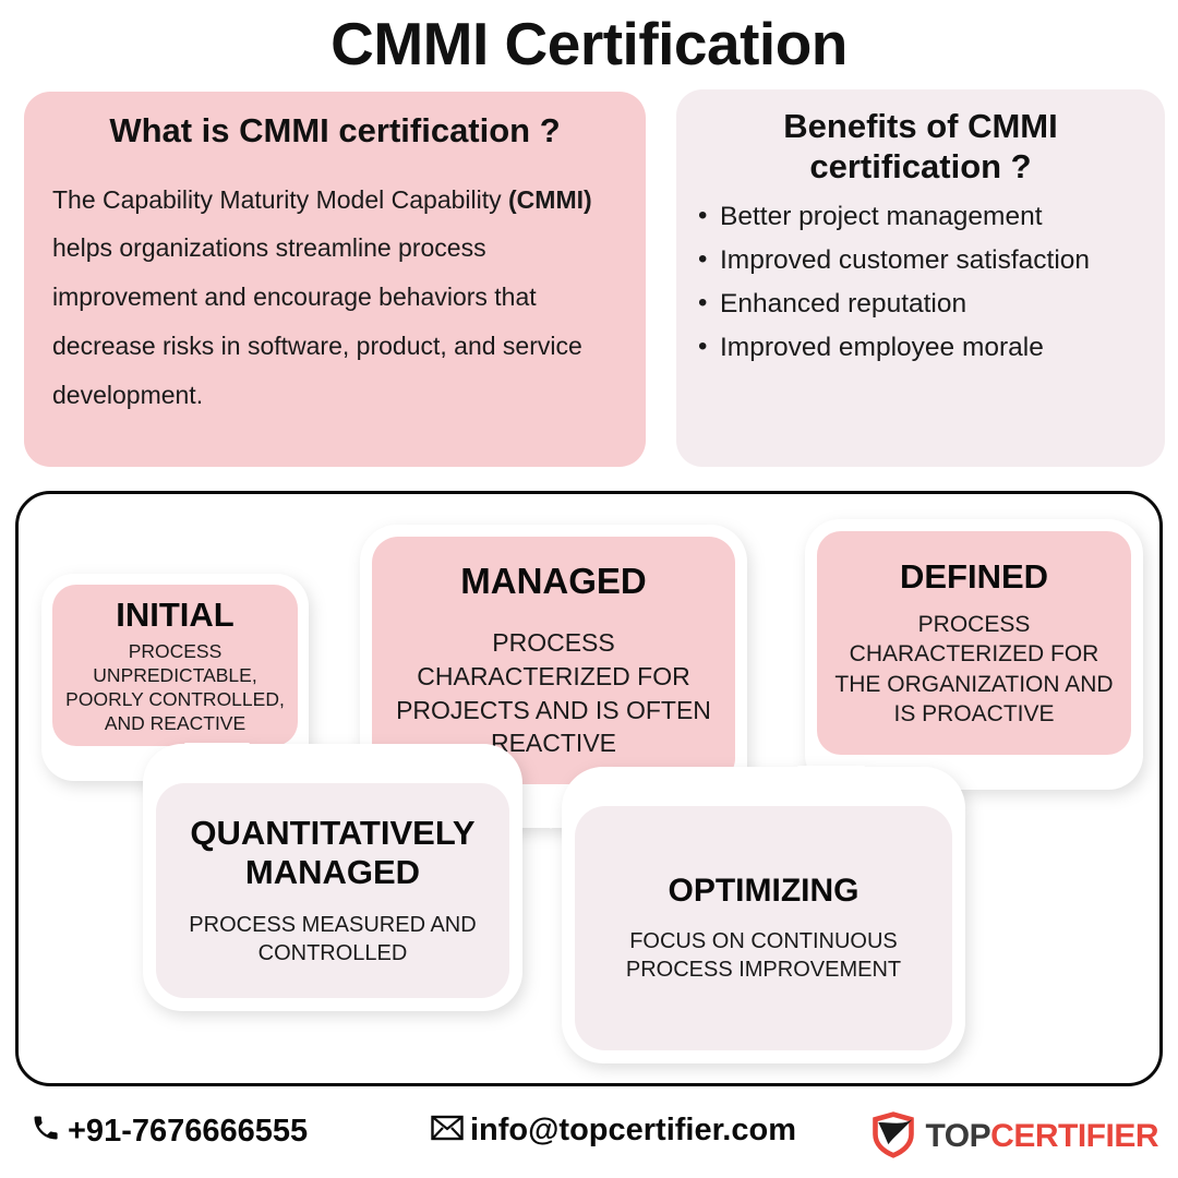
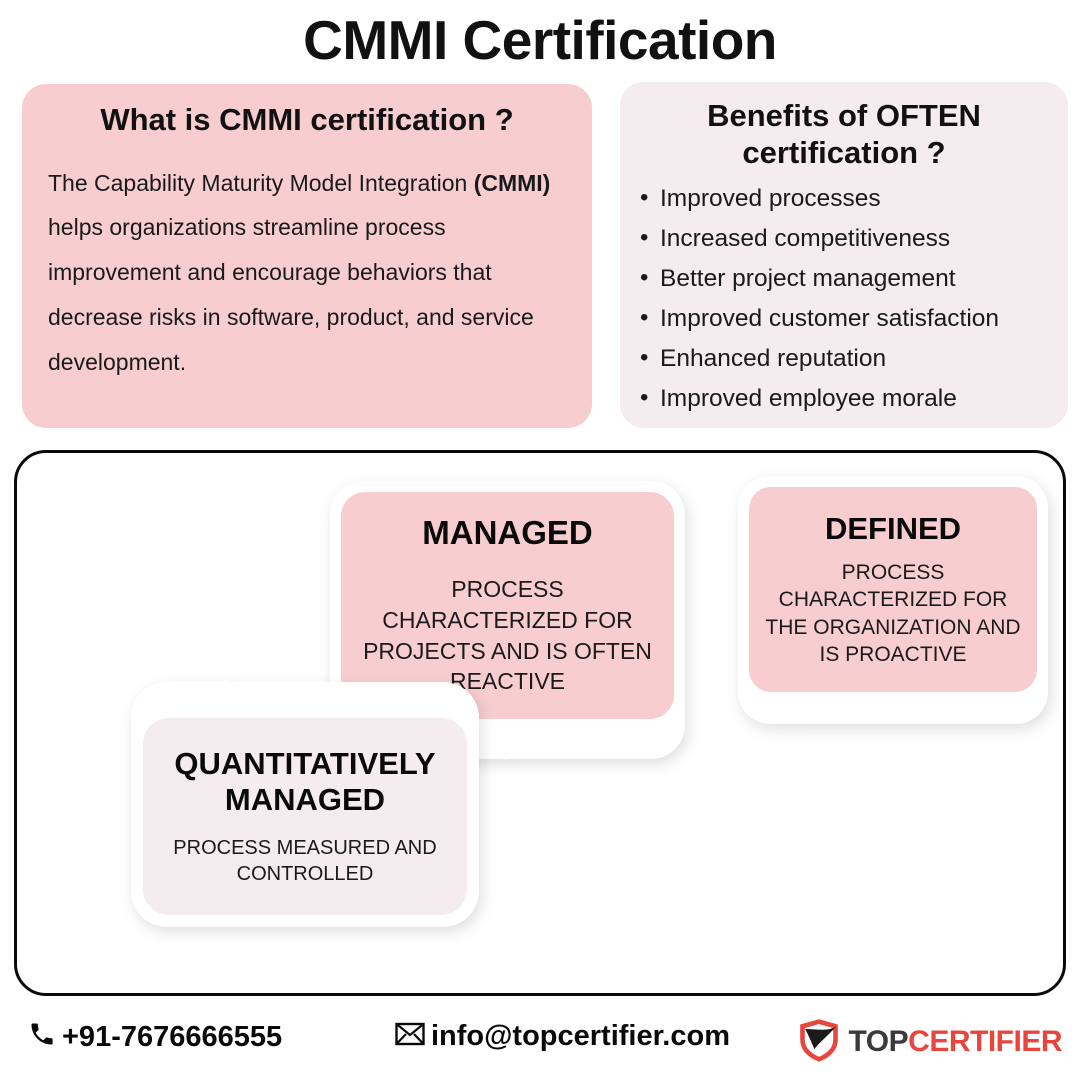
  CMMI Certification
  What is CMMI certification ?
- The Capability Maturity Model Capability (CMMI) helps organizations streamline process improvement and encourage behaviors that decrease risks in software, product, and service development.
+ The Capability Maturity Model Integration (CMMI) helps organizations streamline process improvement and encourage behaviors that decrease risks in software, product, and service development.
- Benefits of CMMI certification ?
+ Benefits of OFTEN certification ?
+ Improved processes
+ Increased competitiveness
  Better project management
  Improved customer satisfaction
  Enhanced reputation
  Improved employee morale
- INITIAL
- PROCESS UNPREDICTABLE, POORLY CONTROLLED, AND REACTIVE
  MANAGED
  PROCESS CHARACTERIZED FOR PROJECTS AND IS OFTEN REACTIVE
  DEFINED
  PROCESS CHARACTERIZED FOR THE ORGANIZATION AND IS PROACTIVE
  QUANTITATIVELY MANAGED
  PROCESS MEASURED AND CONTROLLED
- OPTIMIZING
- FOCUS ON CONTINUOUS PROCESS IMPROVEMENT
  +91-7676666555
  info@topcertifier.com
  TOPCERTIFIER
